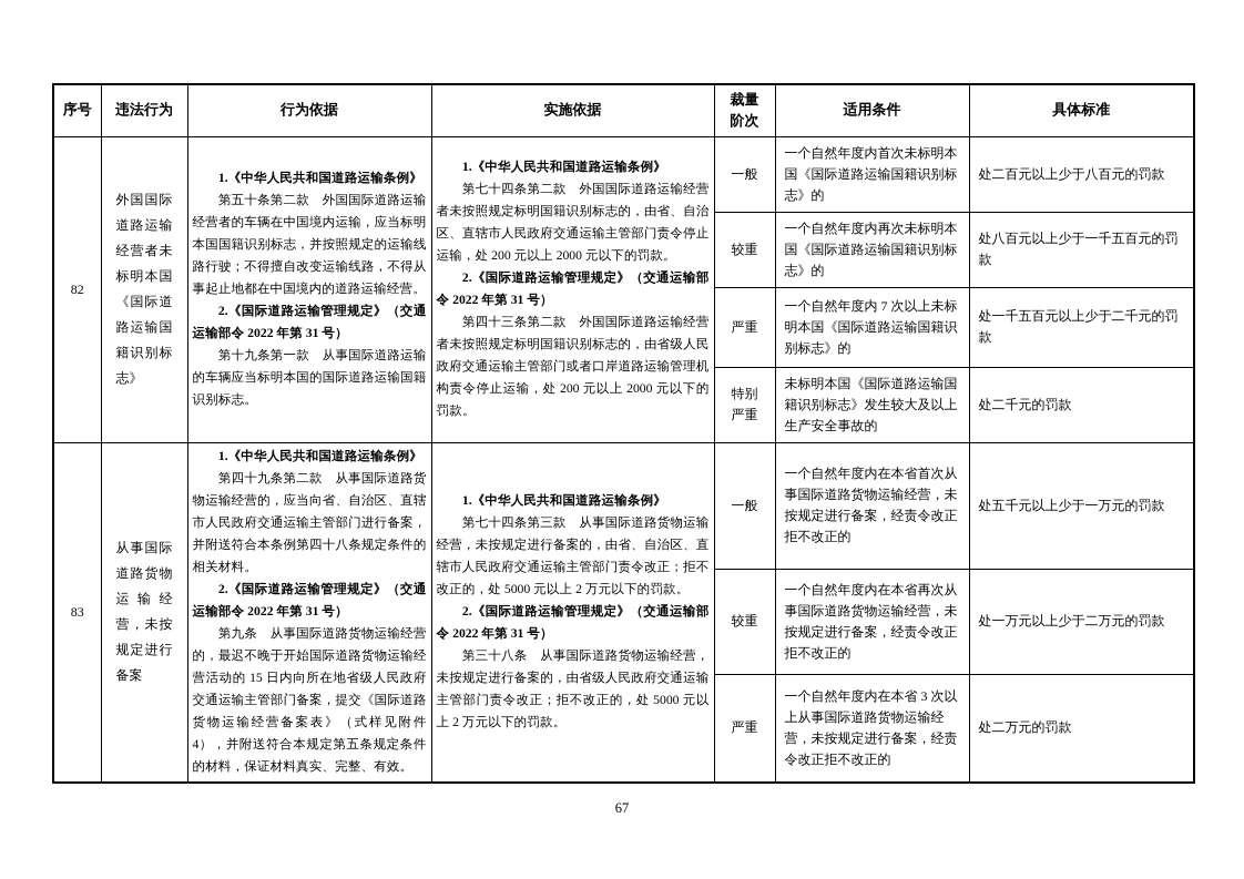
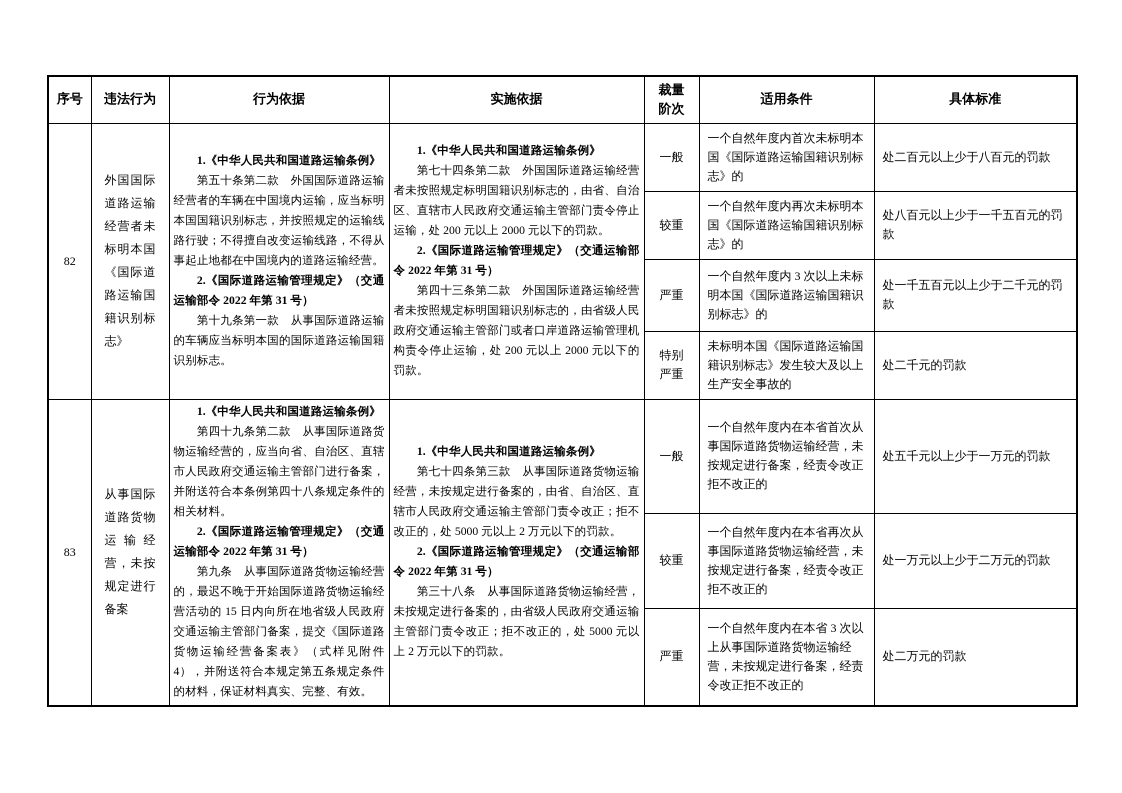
  序号	违法行为	行为依据	实施依据	裁量阶次	适用条件	具体标准
  82	外国国际道路运输经营者未标明本国《国际道路运输国籍识别标志》	1.《中华人民共和国道路运输条例》第五十条第二款 外国国际道路运输经营者的车辆在中国境内运输，应当标明本国国籍识别标志，并按照规定的运输线路行驶；不得擅自改变运输线路，不得从事起止地都在中国境内的道路运输经营。2.《国际道路运输管理规定》（交通运输部令 2022 年第 31 号）第十九条第一款 从事国际道路运输的车辆应当标明本国的国际道路运输国籍识别标志。	1.《中华人民共和国道路运输条例》第七十四条第二款 外国国际道路运输经营者未按照规定标明国籍识别标志的，由省、自治区、直辖市人民政府交通运输主管部门责令停止运输，处 200 元以上 2000 元以下的罚款。2.《国际道路运输管理规定》（交通运输部令 2022 年第 31 号）第四十三条第二款 外国国际道路运输经营者未按照规定标明国籍识别标志的，由省级人民政府交通运输主管部门或者口岸道路运输管理机构责令停止运输，处 200 元以上 2000 元以下的罚款。	一般	一个自然年度内首次未标明本国《国际道路运输国籍识别标志》的	处二百元以上少于八百元的罚款
  较重	一个自然年度内再次未标明本国《国际道路运输国籍识别标志》的	处八百元以上少于一千五百元的罚款
- 严重	一个自然年度内 7 次以上未标明本国《国际道路运输国籍识别标志》的	处一千五百元以上少于二千元的罚款
+ 严重	一个自然年度内 3 次以上未标明本国《国际道路运输国籍识别标志》的	处一千五百元以上少于二千元的罚款
  特别严重	未标明本国《国际道路运输国籍识别标志》发生较大及以上生产安全事故的	处二千元的罚款
  83	从事国际道路货物运输经营，未按规定进行备案	1.《中华人民共和国道路运输条例》第四十九条第二款 从事国际道路货物运输经营的，应当向省、自治区、直辖市人民政府交通运输主管部门进行备案，并附送符合本条例第四十八条规定条件的相关材料。2.《国际道路运输管理规定》（交通运输部令 2022 年第 31 号）第九条 从事国际道路货物运输经营的，最迟不晚于开始国际道路货物运输经营活动的 15 日内向所在地省级人民政府交通运输主管部门备案，提交《国际道路货物运输经营备案表》（式样见附件 4），并附送符合本规定第五条规定条件的材料，保证材料真实、完整、有效。	1.《中华人民共和国道路运输条例》第七十四条第三款 从事国际道路货物运输经营，未按规定进行备案的，由省、自治区、直辖市人民政府交通运输主管部门责令改正；拒不改正的，处 5000 元以上 2 万元以下的罚款。2.《国际道路运输管理规定》（交通运输部令 2022 年第 31 号）第三十八条 从事国际道路货物运输经营，未按规定进行备案的，由省级人民政府交通运输主管部门责令改正；拒不改正的，处 5000 元以上 2 万元以下的罚款。	一般	一个自然年度内在本省首次从事国际道路货物运输经营，未按规定进行备案，经责令改正拒不改正的	处五千元以上少于一万元的罚款
  较重	一个自然年度内在本省再次从事国际道路货物运输经营，未按规定进行备案，经责令改正拒不改正的	处一万元以上少于二万元的罚款
  严重	一个自然年度内在本省 3 次以上从事国际道路货物运输经营，未按规定进行备案，经责令改正拒不改正的	处二万元的罚款
- 67
